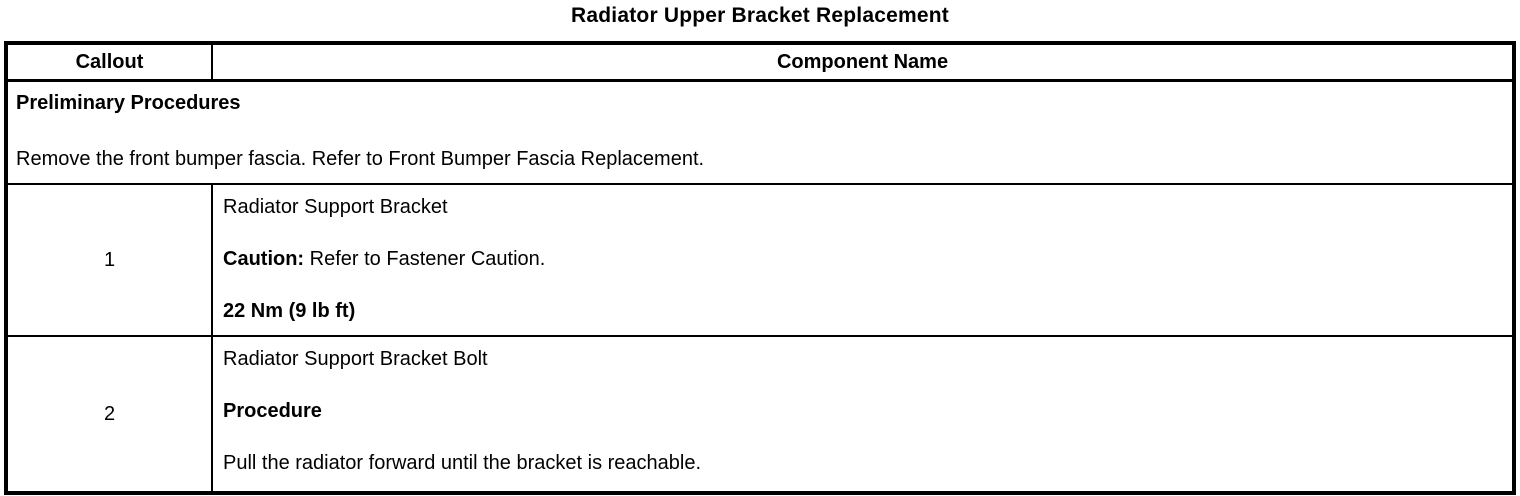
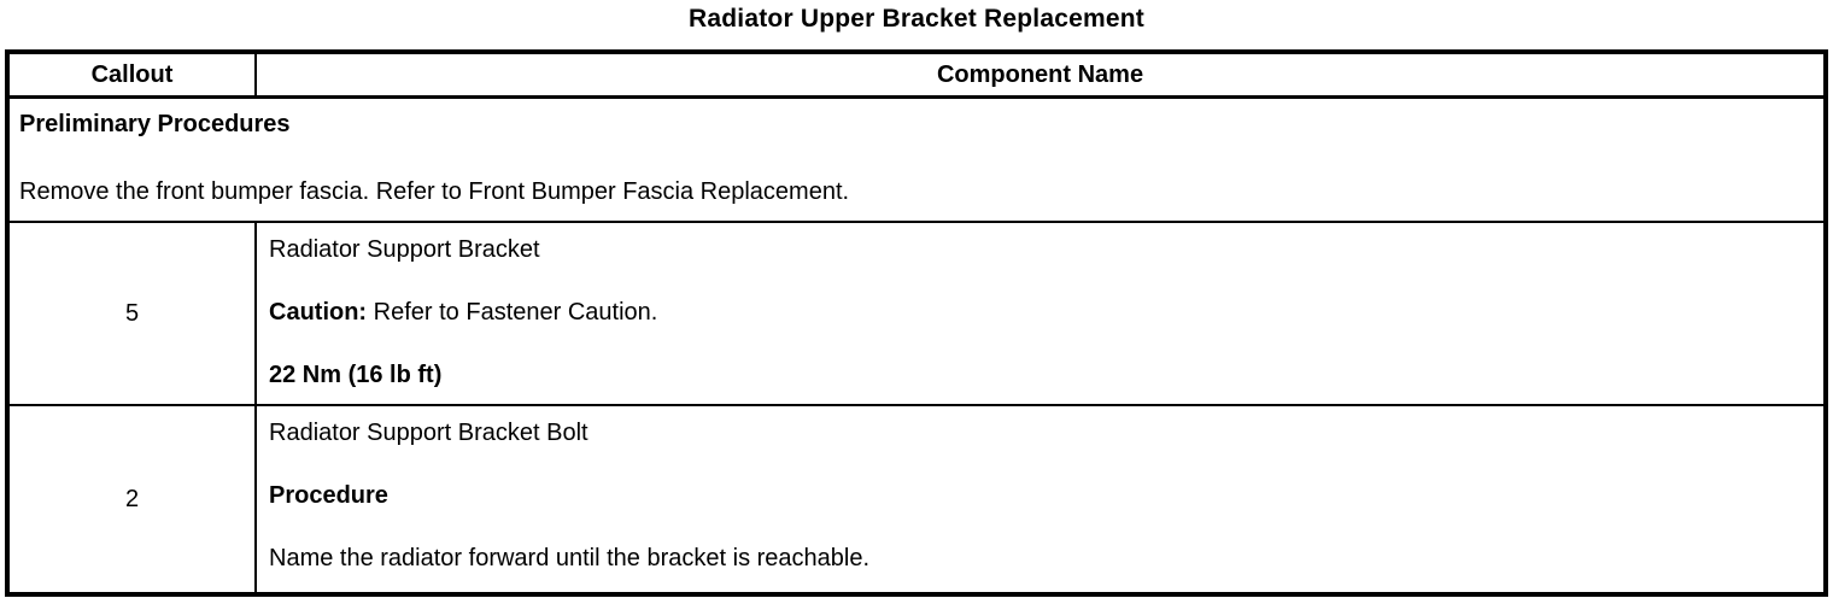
  Radiator Upper Bracket Replacement
  Callout
  Component Name
  Preliminary Procedures
  Remove the front bumper fascia. Refer to Front Bumper Fascia Replacement.
- 1
+ 5
  Radiator Support Bracket
  Caution: Refer to Fastener Caution.
- 22 Nm (9 lb ft)
+ 22 Nm (16 lb ft)
  2
  Radiator Support Bracket Bolt
  Procedure
- Pull the radiator forward until the bracket is reachable.
+ Name the radiator forward until the bracket is reachable.
